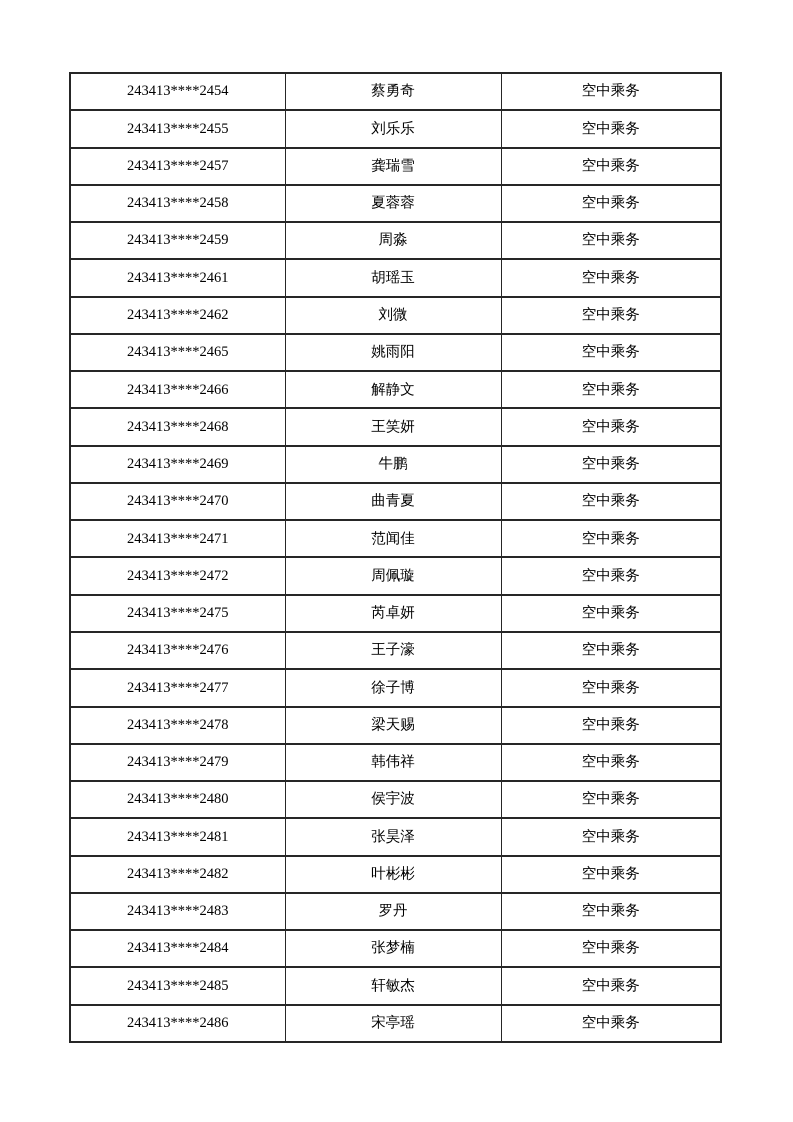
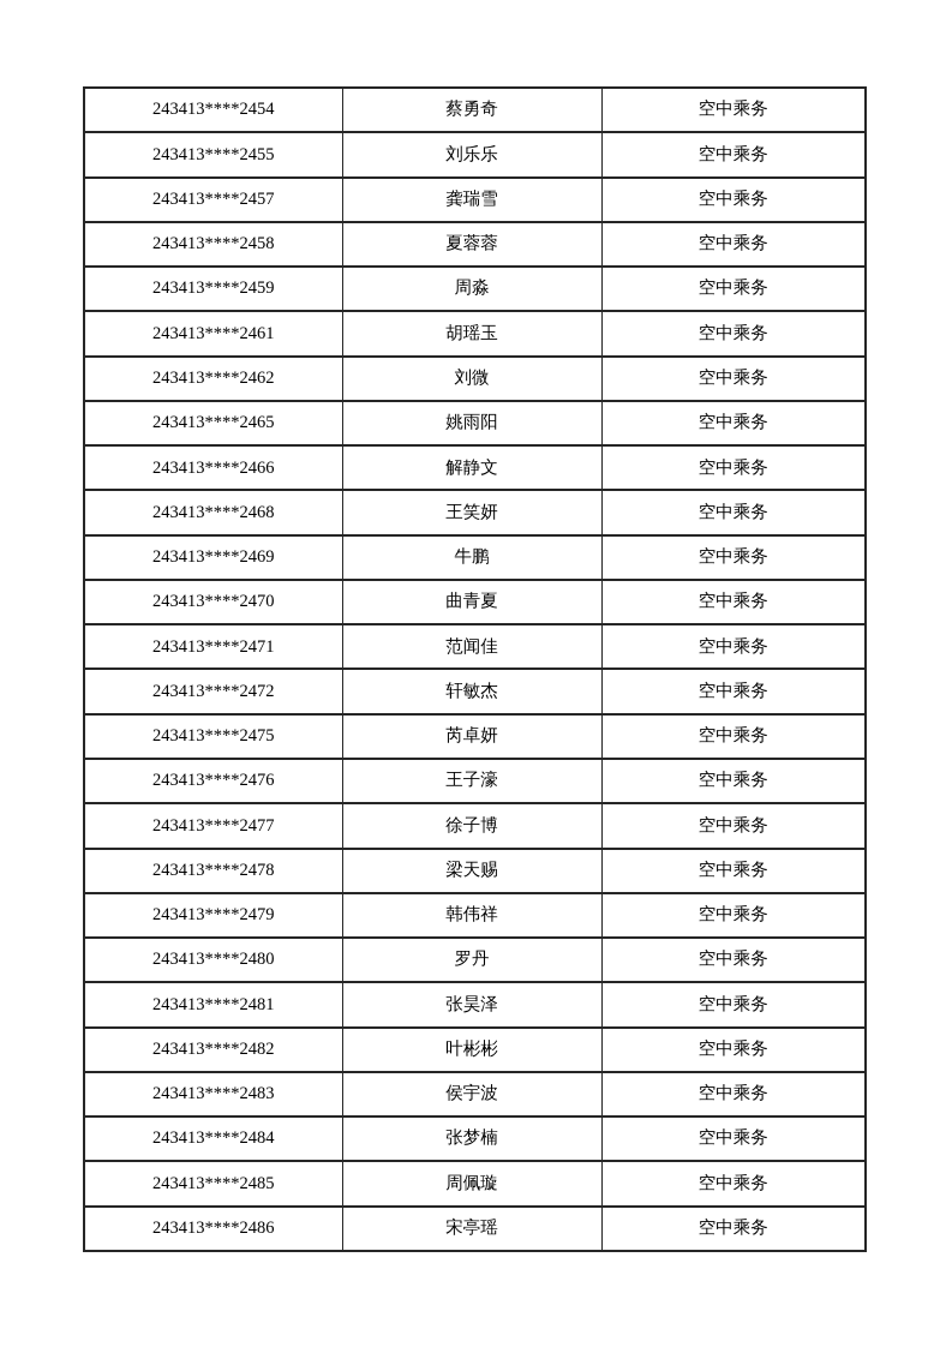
  243413****2454	蔡勇奇	空中乘务
  243413****2455	刘乐乐	空中乘务
  243413****2457	龚瑞雪	空中乘务
  243413****2458	夏蓉蓉	空中乘务
  243413****2459	周淼	空中乘务
  243413****2461	胡瑶玉	空中乘务
  243413****2462	刘微	空中乘务
  243413****2465	姚雨阳	空中乘务
  243413****2466	解静文	空中乘务
  243413****2468	王笑妍	空中乘务
  243413****2469	牛鹏	空中乘务
  243413****2470	曲青夏	空中乘务
  243413****2471	范闻佳	空中乘务
- 243413****2472	周佩璇	空中乘务
+ 243413****2472	轩敏杰	空中乘务
  243413****2475	芮卓妍	空中乘务
  243413****2476	王子濠	空中乘务
  243413****2477	徐子博	空中乘务
  243413****2478	梁天赐	空中乘务
  243413****2479	韩伟祥	空中乘务
- 243413****2480	侯宇波	空中乘务
+ 243413****2480	罗丹	空中乘务
  243413****2481	张昊泽	空中乘务
  243413****2482	叶彬彬	空中乘务
- 243413****2483	罗丹	空中乘务
+ 243413****2483	侯宇波	空中乘务
  243413****2484	张梦楠	空中乘务
- 243413****2485	轩敏杰	空中乘务
+ 243413****2485	周佩璇	空中乘务
  243413****2486	宋亭瑶	空中乘务
